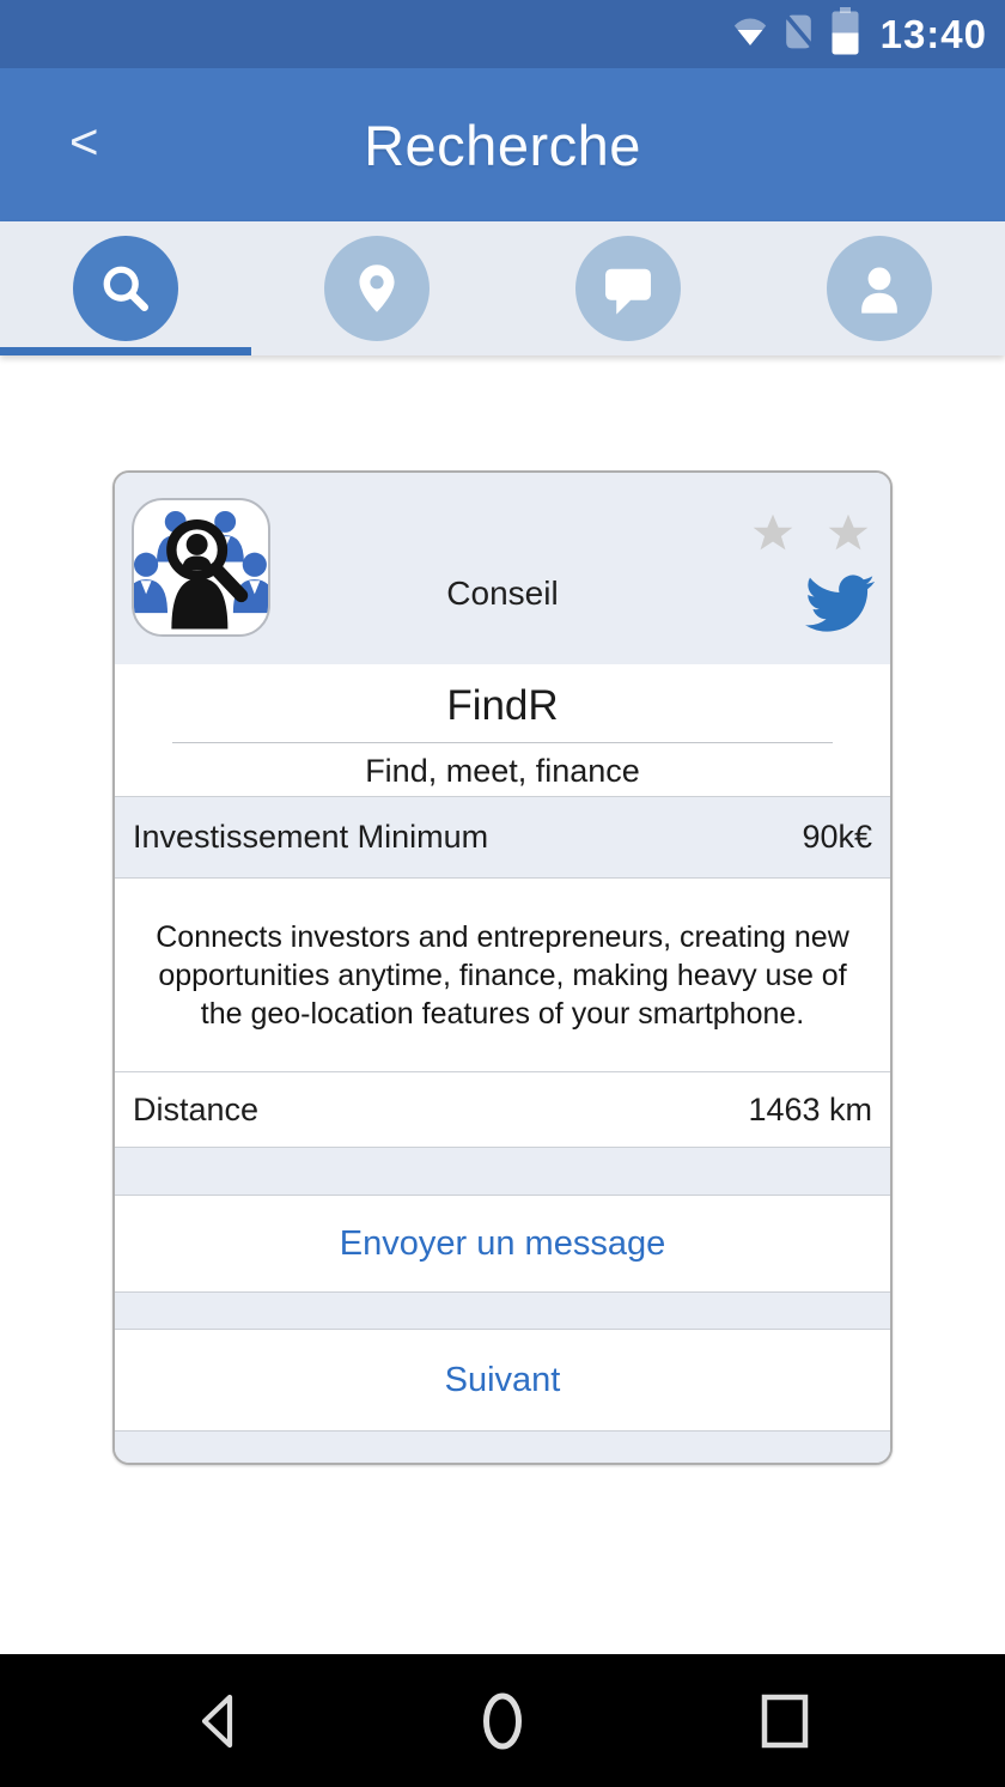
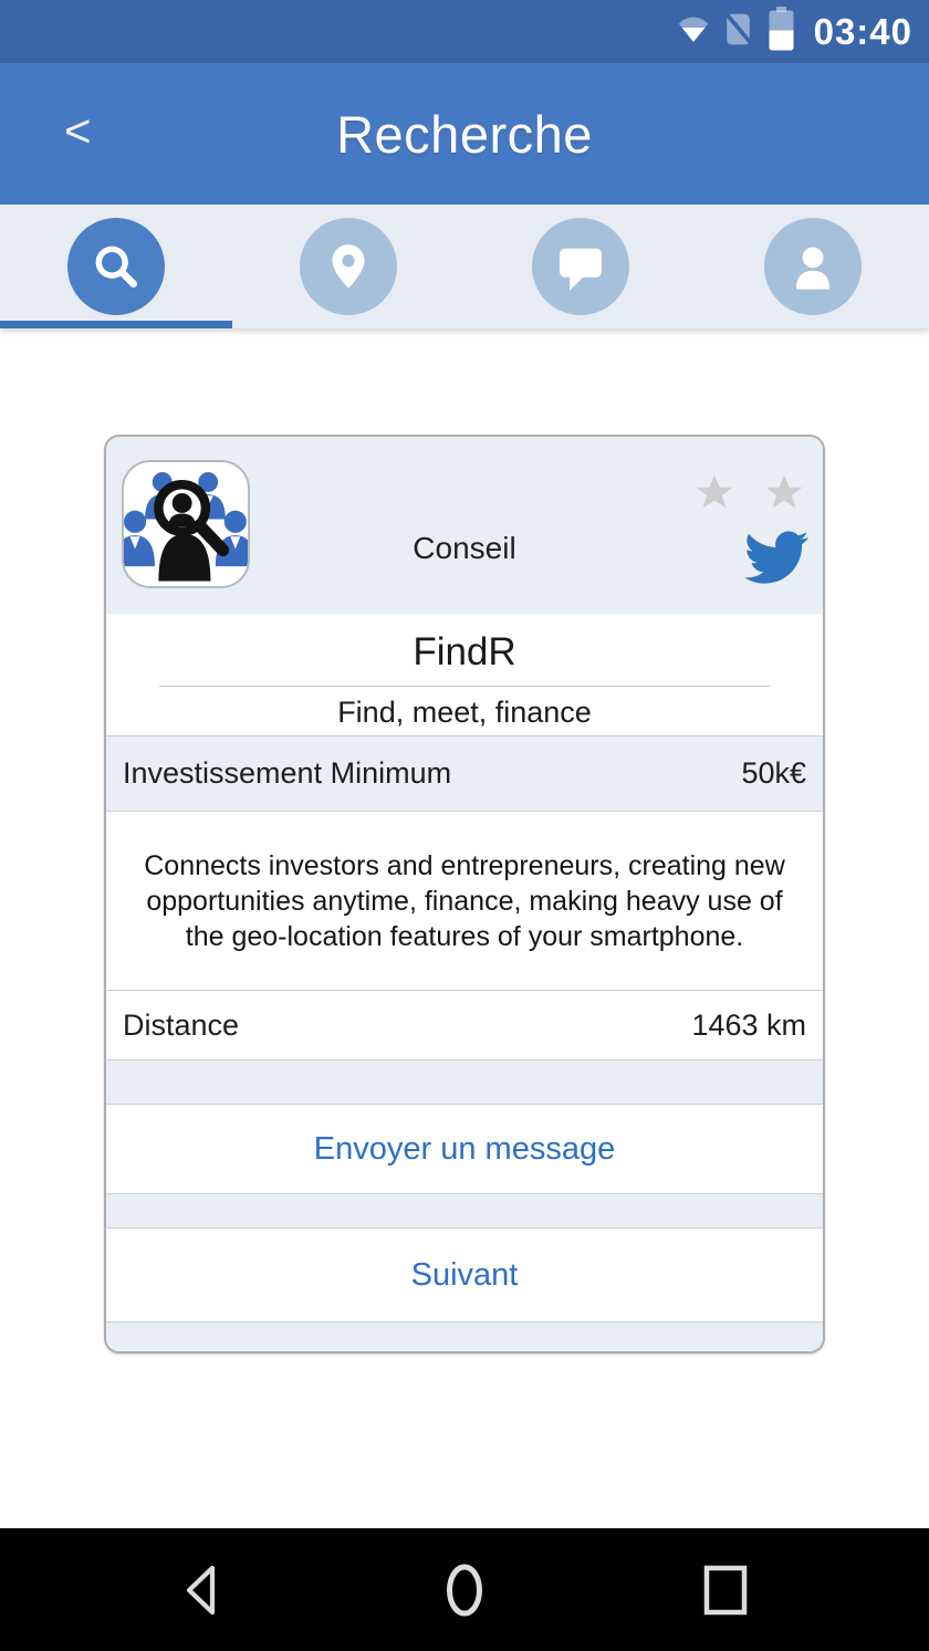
- 13:40
+ 03:40
  <
  Recherche
  Conseil
  FindR
  Find, meet, finance
  Investissement Minimum
- 90k€
+ 50k€
  Connects investors and entrepreneurs, creating new opportunities anytime, finance, making heavy use of the geo-location features of your smartphone.
  Distance
  1463 km
  Envoyer un message
  Suivant
